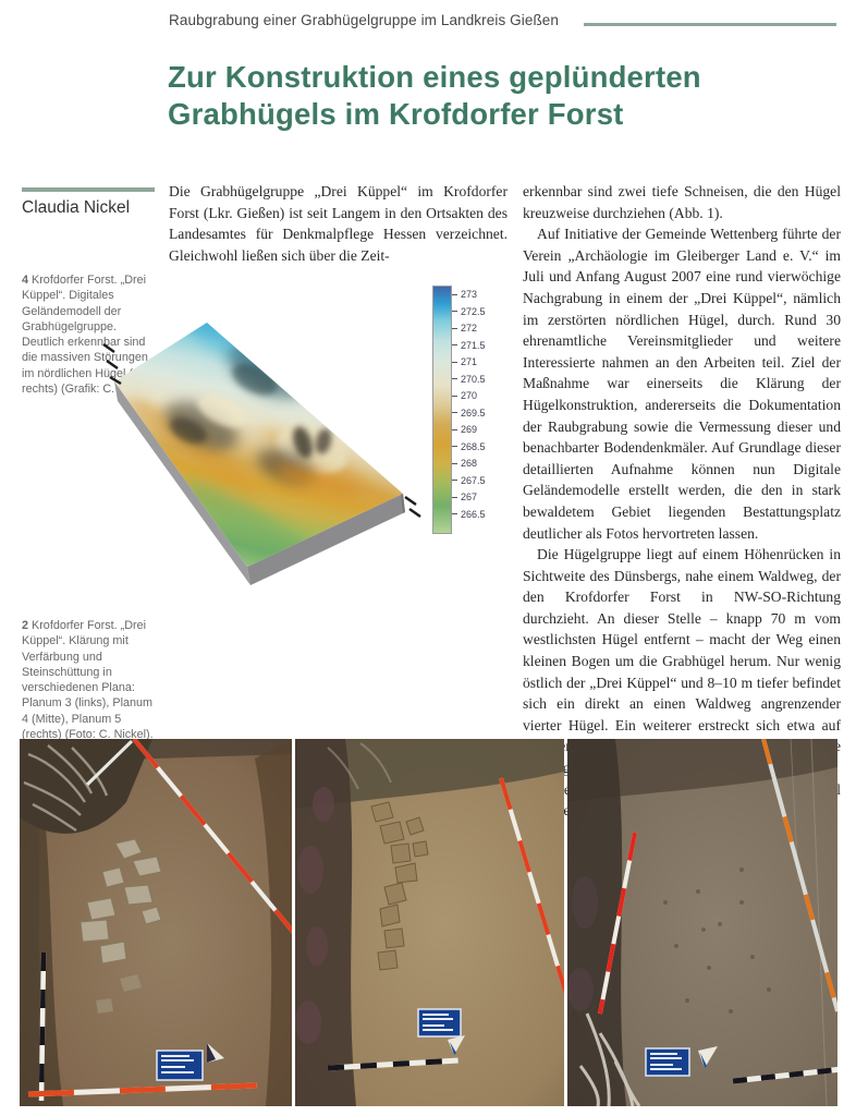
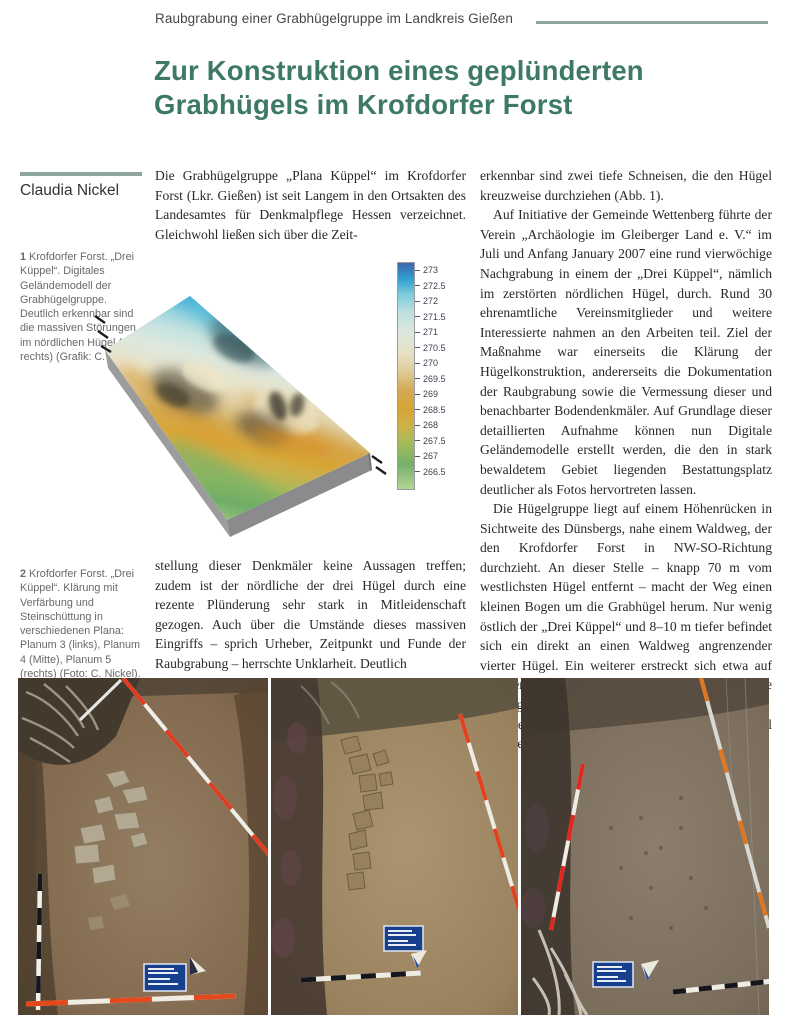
  Raubgrabung einer Grabhügelgruppe im Landkreis Gießen
  Zur Konstruktion eines geplünderten
  Grabhügels im Krofdorfer Forst
  Claudia Nickel
- 4 Krofdorfer Forst. „Drei Küppel“. Digitales Geländemodell der Grabhügelgruppe. Deutlich erkennbar sind die massiven Störungen im nördlichen Hügel rechts) (Grafik: C.
+ 1 Krofdorfer Forst. „Drei Küppel“. Digitales Geländemodell der Grabhügelgruppe. Deutlich erkennbar sind die massiven Störungen im nördlichen Hügel rechts) (Grafik: C.
  2 Krofdorfer Forst. „Drei Küppel“. Klärung mit Verfärbung und Steinschüttung in verschiedenen Plana: Planum 3 (links), Planum 4 (Mitte), Planum 5 (rechts) (Foto: C. Nickel).
- Die Grabhügelgruppe „Drei Küppel“ im Krofdorfer Forst (Lkr. Gießen) ist seit Langem in den Ortsakten des Landesamtes für Denkmalpflege Hessen verzeichnet. Gleichwohl ließen sich über die Zeit-
+ Die Grabhügelgruppe „Plana Küppel“ im Krofdorfer Forst (Lkr. Gießen) ist seit Langem in den Ortsakten des Landesamtes für Denkmalpflege Hessen verzeichnet. Gleichwohl ließen sich über die Zeit-
+ stellung dieser Denkmäler keine Aussagen treffen; zudem ist der nördliche der drei Hügel durch eine rezente Plünderung sehr stark in Mitleidenschaft gezogen. Auch über die Umstände dieses massiven Eingriffs – sprich Urheber, Zeitpunkt und Funde der Raubgrabung – herrschte Unklarheit. Deutlich
  273
  272.5
  272
  271.5
  271
  270.5
  270
  269.5
  269
  268.5
  268
  267.5
  267
  266.5
  erkennbar sind zwei tiefe Schneisen, die den Hügel kreuzweise durchziehen (Abb. 1).
- Auf Initiative der Gemeinde Wettenberg führte der Verein „Archäologie im Gleiberger Land e. V.“ im Juli und Anfang August 2007 eine rund vierwöchige Nachgrabung in einem der „Drei Küppel“, nämlich im zerstörten nördlichen Hügel, durch. Rund 30 ehrenamtliche Vereinsmitglieder und weitere Interessierte nahmen an den Arbeiten teil. Ziel der Maßnahme war einerseits die Klärung der Hügelkonstruktion, andererseits die Dokumentation der Raubgrabung sowie die Vermessung dieser und benachbarter Bodendenkmäler. Auf Grundlage dieser detaillierten Aufnahme können nun Digitale Geländemodelle erstellt werden, die den in stark bewaldetem Gebiet liegenden Bestattungsplatz deutlicher als Fotos hervortreten lassen.
+ Auf Initiative der Gemeinde Wettenberg führte der Verein „Archäologie im Gleiberger Land e. V.“ im Juli und Anfang January 2007 eine rund vierwöchige Nachgrabung in einem der „Drei Küppel“, nämlich im zerstörten nördlichen Hügel, durch. Rund 30 ehrenamtliche Vereinsmitglieder und weitere Interessierte nahmen an den Arbeiten teil. Ziel der Maßnahme war einerseits die Klärung der Hügelkonstruktion, andererseits die Dokumentation der Raubgrabung sowie die Vermessung dieser und benachbarter Bodendenkmäler. Auf Grundlage dieser detaillierten Aufnahme können nun Digitale Geländemodelle erstellt werden, die den in stark bewaldetem Gebiet liegenden Bestattungsplatz deutlicher als Fotos hervortreten lassen.
  Die Hügelgruppe liegt auf einem Höhenrücken in Sichtweite des Dünsbergs, nahe einem Waldweg, der den Krofdorfer Forst in NW-SO-Richtung durchzieht. An dieser Stelle – knapp 70 m vom westlichsten Hügel entfernt – macht der Weg einen kleinen Bogen um die Grabhügel herum. Nur wenig östlich der „Drei Küppel“ und 8–10 m tiefer befindet sich ein direkt an einen Waldweg angrenzender vierter Hügel. Ein weiterer erstreckt sich etwa auf g
